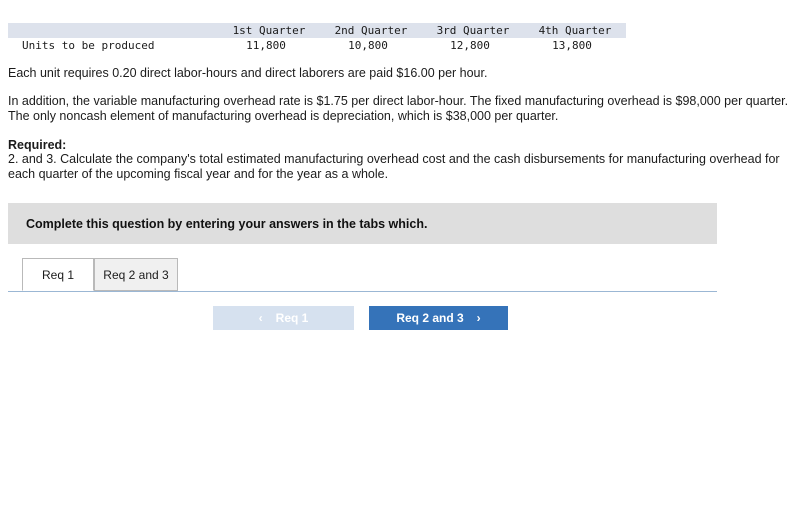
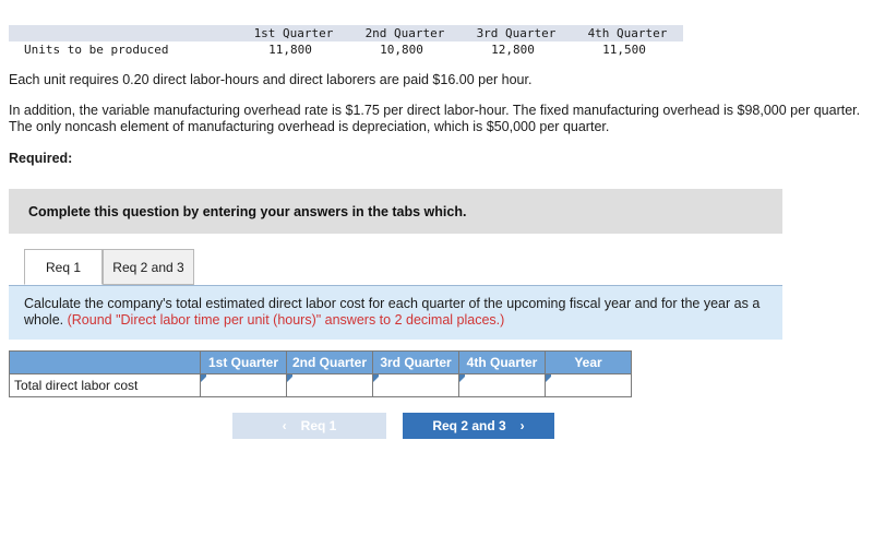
  	1st Quarter	2nd Quarter	3rd Quarter	4th Quarter
- Units to be produced	11,800	10,800	12,800	13,800
+ Units to be produced	11,800	10,800	12,800	11,500
  Each unit requires 0.20 direct labor-hours and direct laborers are paid $16.00 per hour.
- In addition, the variable manufacturing overhead rate is $1.75 per direct labor-hour. The fixed manufacturing overhead is $98,000 per quarter. The only noncash element of manufacturing overhead is depreciation, which is $38,000 per quarter.
+ In addition, the variable manufacturing overhead rate is $1.75 per direct labor-hour. The fixed manufacturing overhead is $98,000 per quarter. The only noncash element of manufacturing overhead is depreciation, which is $50,000 per quarter.
  Required:
- 2. and 3. Calculate the company's total estimated manufacturing overhead cost and the cash disbursements for manufacturing overhead for each quarter of the upcoming fiscal year and for the year as a whole.
  Complete this question by entering your answers in the tabs which.
  Req 1
  Req 2 and 3
+ Calculate the company's total estimated direct labor cost for each quarter of the upcoming fiscal year and for the year as a whole. (Round "Direct labor time per unit (hours)" answers to 2 decimal places.)
+ 	1st Quarter	2nd Quarter	3rd Quarter	4th Quarter	Year
+ Total direct labor cost
  ‹
  Req 1
  Req 2 and 3
  ›
